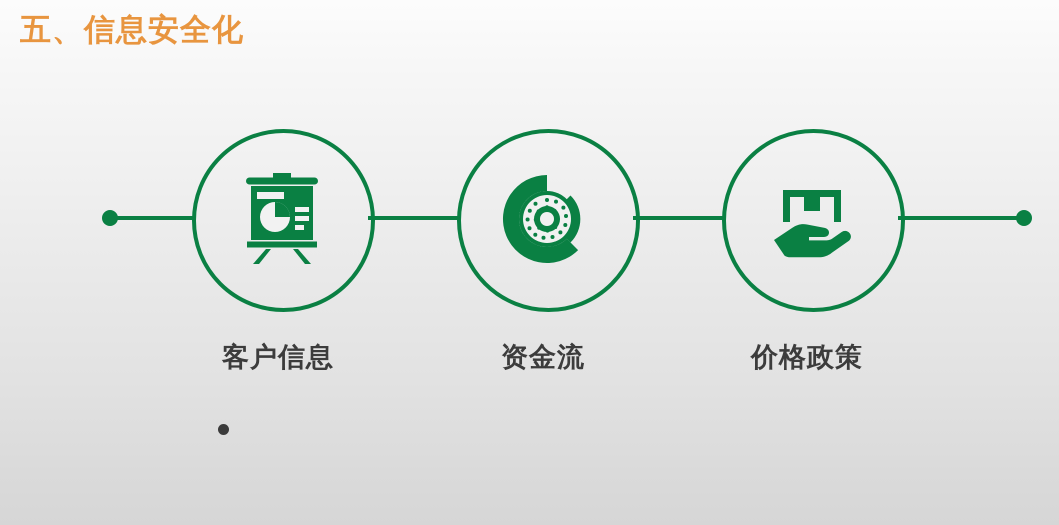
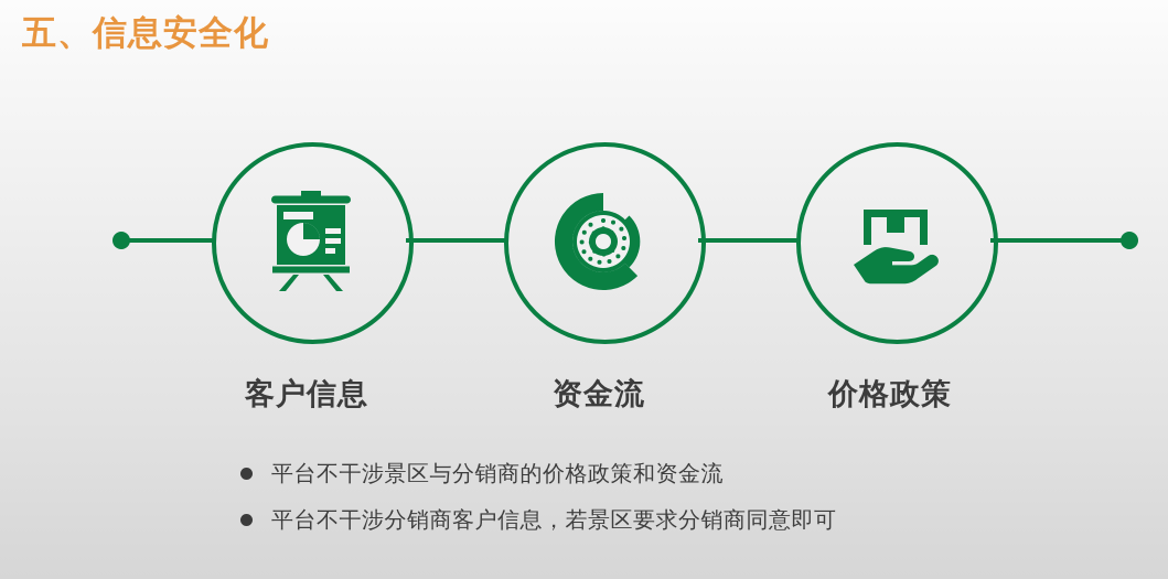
  五、信息安全化
  客户信息
  资金流
  价格政策
+ 平台不干涉景区与分销商的价格政策和资金流
+ 平台不干涉分销商客户信息，若景区要求分销商同意即可
